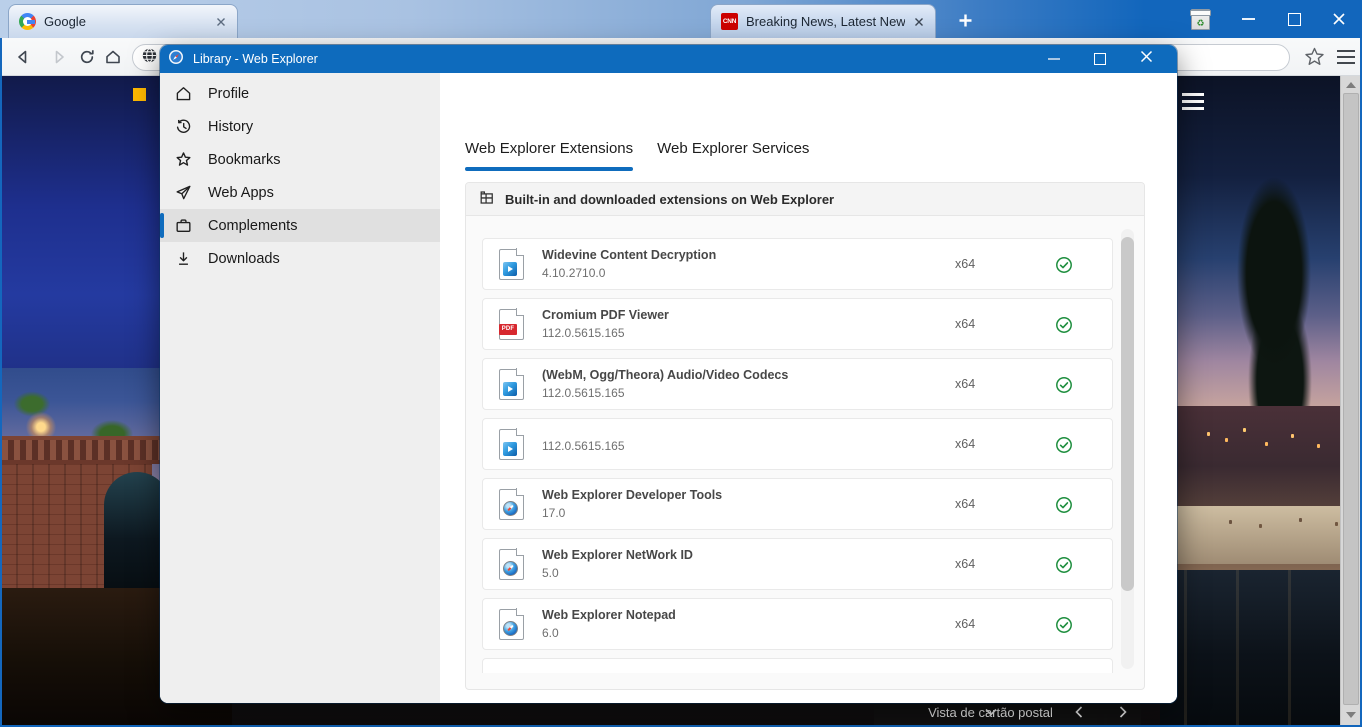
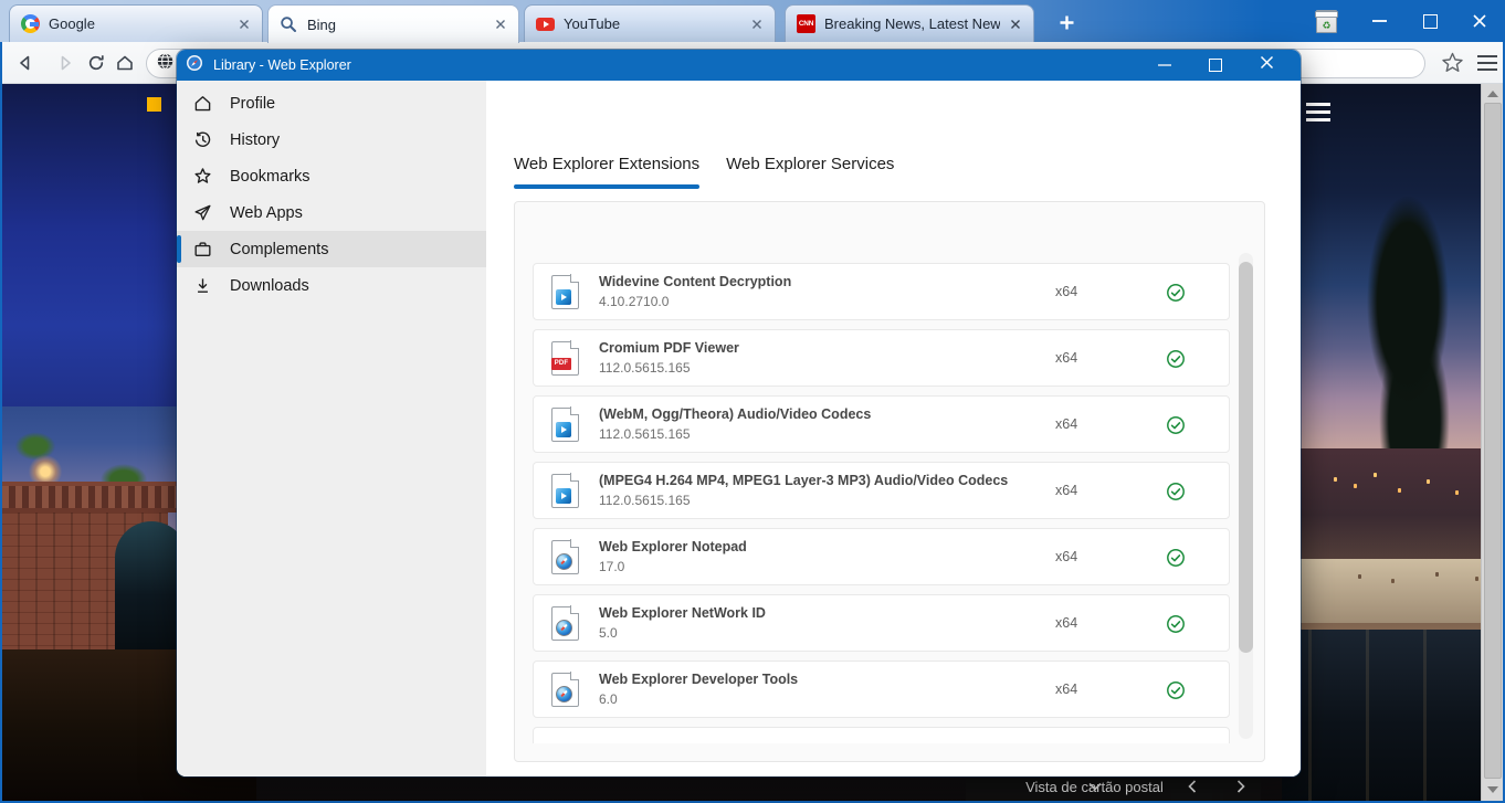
  Google
+ Bing
+ YouTube
  Breaking News, Latest New
  ♻
  Vista de cartão postal
  Library - Web Explorer
  Profile
  History
  Bookmarks
  Web Apps
  Complements
  Downloads
  Web Explorer Extensions
  Web Explorer Services
- Built-in and downloaded extensions on Web Explorer
  Widevine Content Decryption
  4.10.2710.0
  x64
  Cromium PDF Viewer
  112.0.5615.165
  x64
  (WebM, Ogg/Theora) Audio/Video Codecs
  112.0.5615.165
  x64
+ (MPEG4 H.264 MP4, MPEG1 Layer-3 MP3) Audio/Video Codecs
  112.0.5615.165
  x64
- Web Explorer Developer Tools
+ Web Explorer Notepad
  17.0
  x64
  Web Explorer NetWork ID
  5.0
  x64
- Web Explorer Notepad
+ Web Explorer Developer Tools
  6.0
  x64
